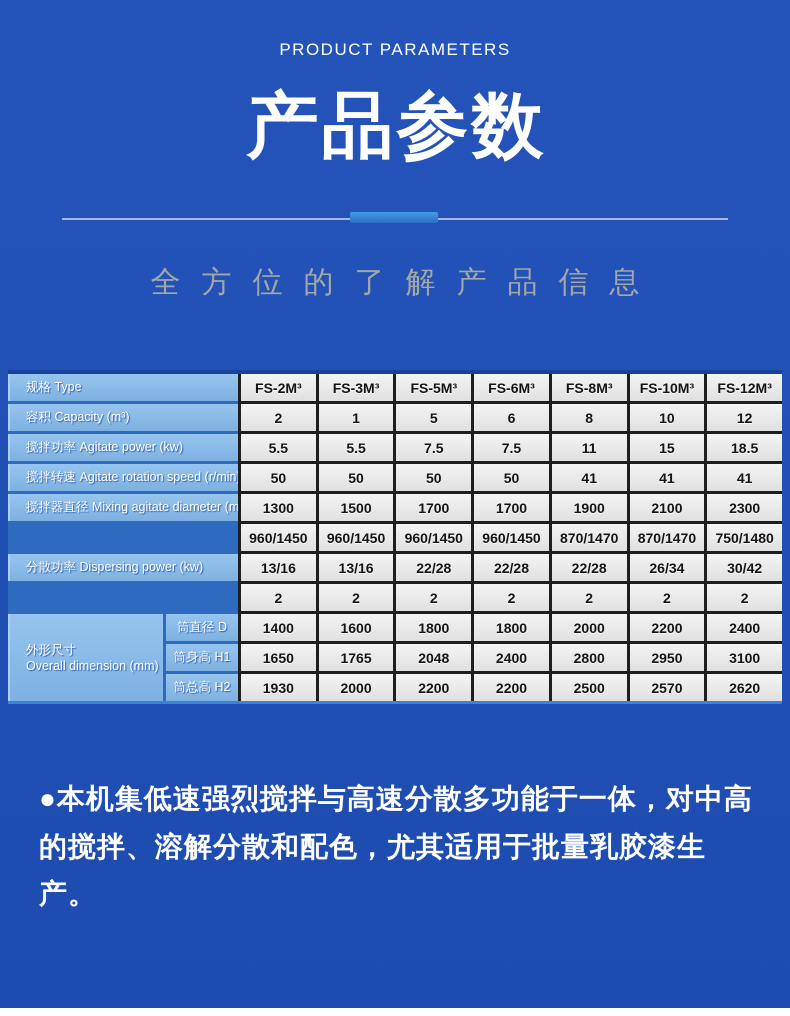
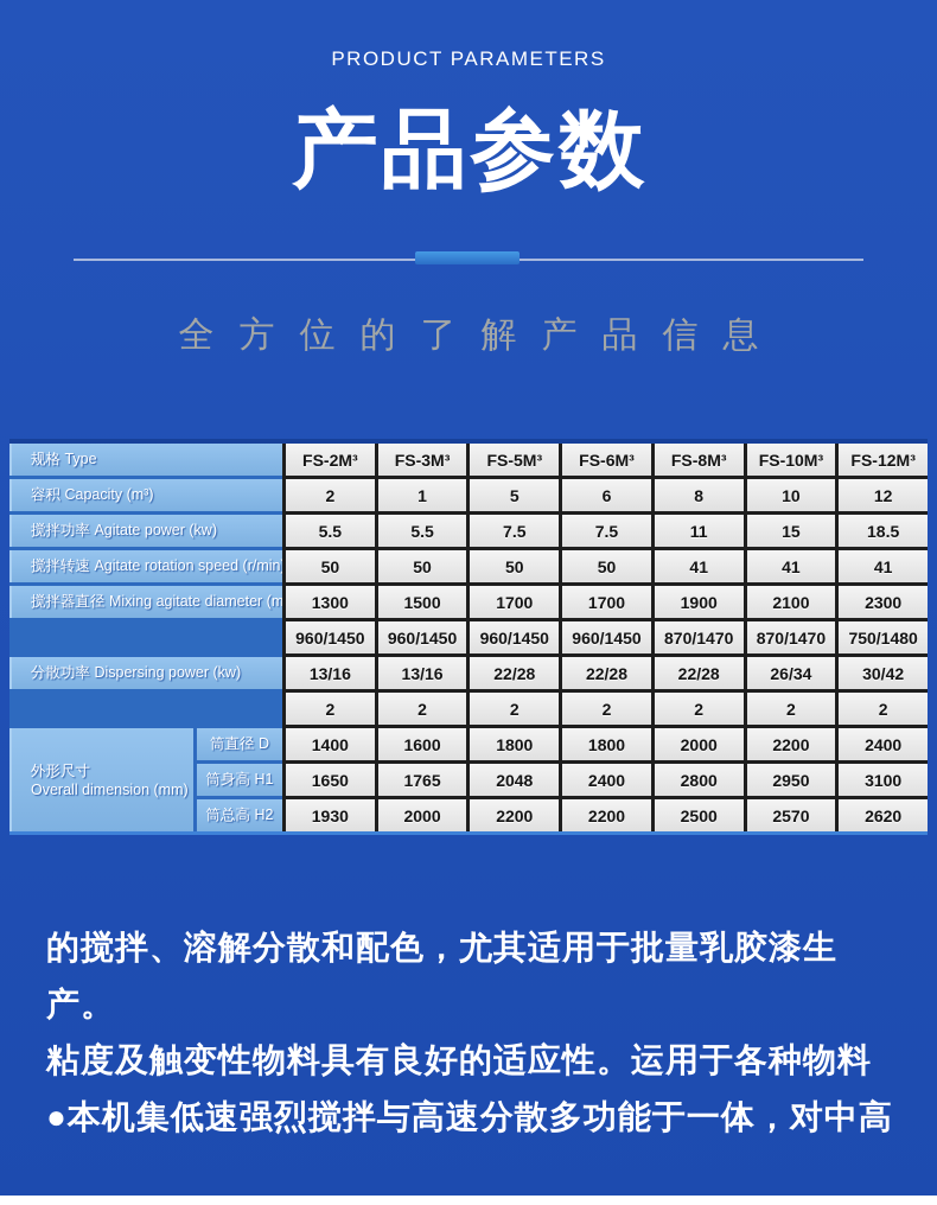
  PRODUCT PARAMETERS
  产品参数
  全方位的了解产品信息
  规格 Type
  FS-2M³
  FS-3M³
  FS-5M³
  FS-6M³
  FS-8M³
  FS-10M³
  FS-12M³
  容积 Capacity (m³)
  2
  1
  5
  6
  8
  10
  12
  搅拌功率 Agitate power (kw)
  5.5
  5.5
  7.5
  7.5
  11
  15
  18.5
  搅拌转速 Agitate rotation speed (r/min
  50
  50
  50
  50
  41
  41
  41
  搅拌器直径 Mixing agitate diameter (m
  1300
  1500
  1700
  1700
  1900
  2100
  2300
  960/1450
  960/1450
  960/1450
  960/1450
  870/1470
  870/1470
  750/1480
  分散功率 Dispersing power (kw)
  13/16
  13/16
  22/28
  22/28
  22/28
  26/34
  30/42
  2
  2
  2
  2
  2
  2
  2
  外形尺寸
  Overall dimension (mm)
  筒直径 D
  1400
  1600
  1800
  1800
  2000
  2200
  2400
  筒身高 H1
  1650
  1765
  2048
  2400
  2800
  2950
  3100
  筒总高 H2
  1930
  2000
  2200
  2200
  2500
  2570
  2620
- ●本机集低速强烈搅拌与高速分散多功能于一体，对中高
+ 的搅拌、溶解分散和配色，尤其适用于批量乳胶漆生产。
+ 粘度及触变性物料具有良好的适应性。运用于各种物料
- 的搅拌、溶解分散和配色，尤其适用于批量乳胶漆生产。
+ ●本机集低速强烈搅拌与高速分散多功能于一体，对中高
